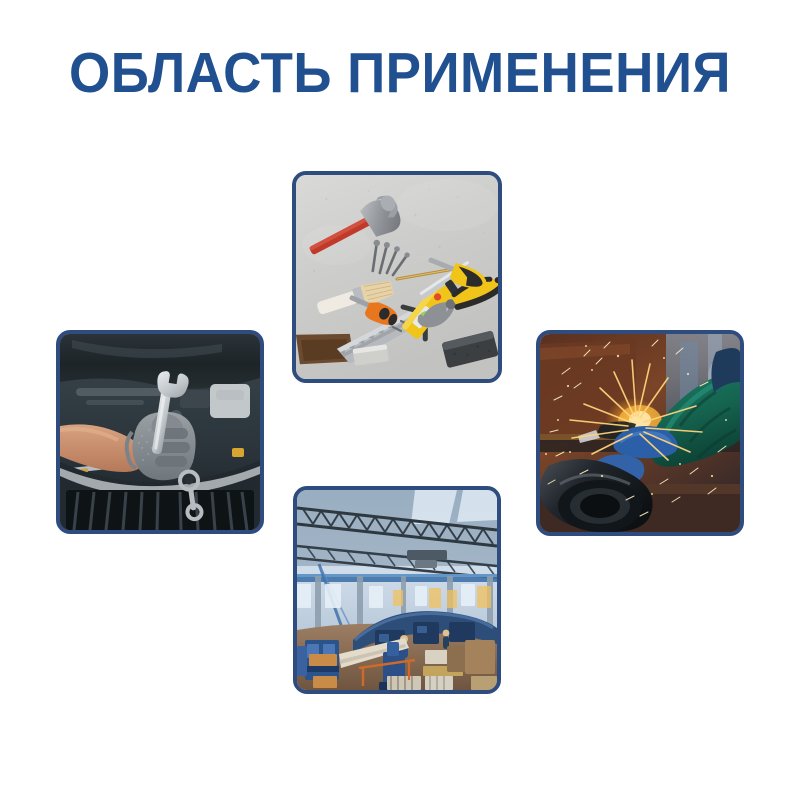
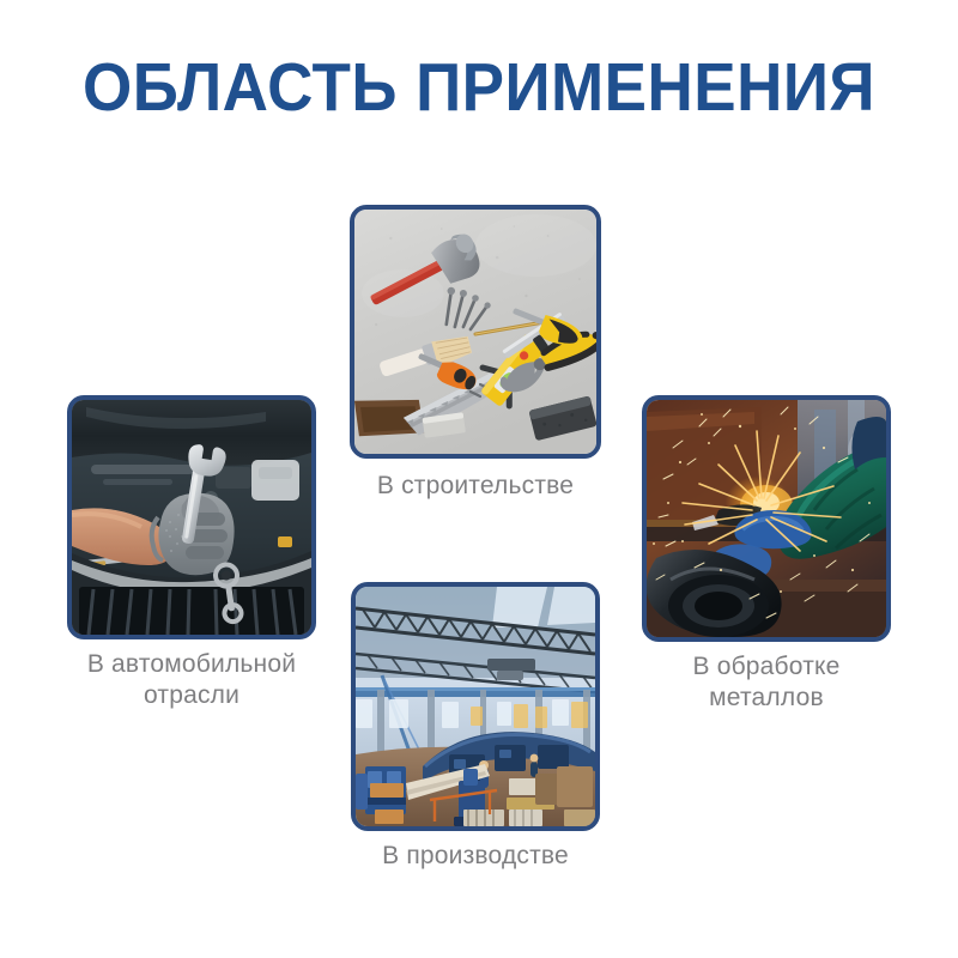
  ОБЛАСТЬ ПРИМЕНЕНИЯ
+ В строительстве
+ В автомобильной
+ отрасли
+ В обработке
+ металлов
+ В производстве
